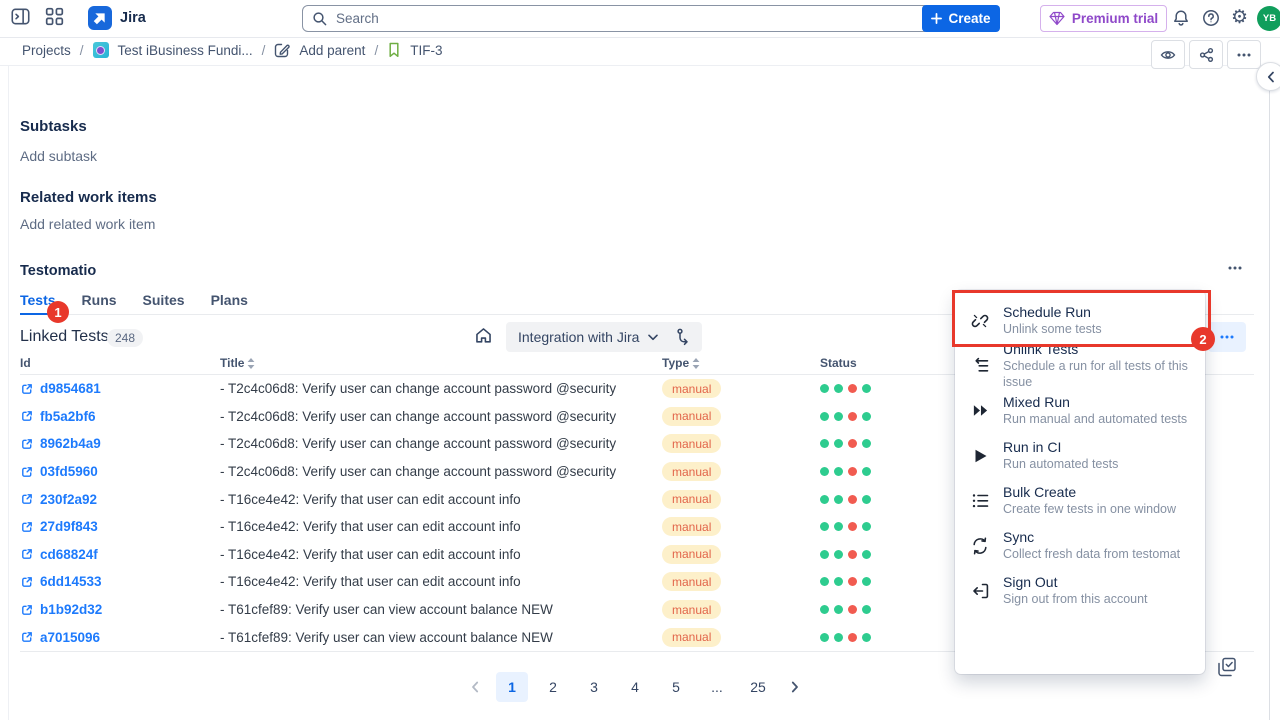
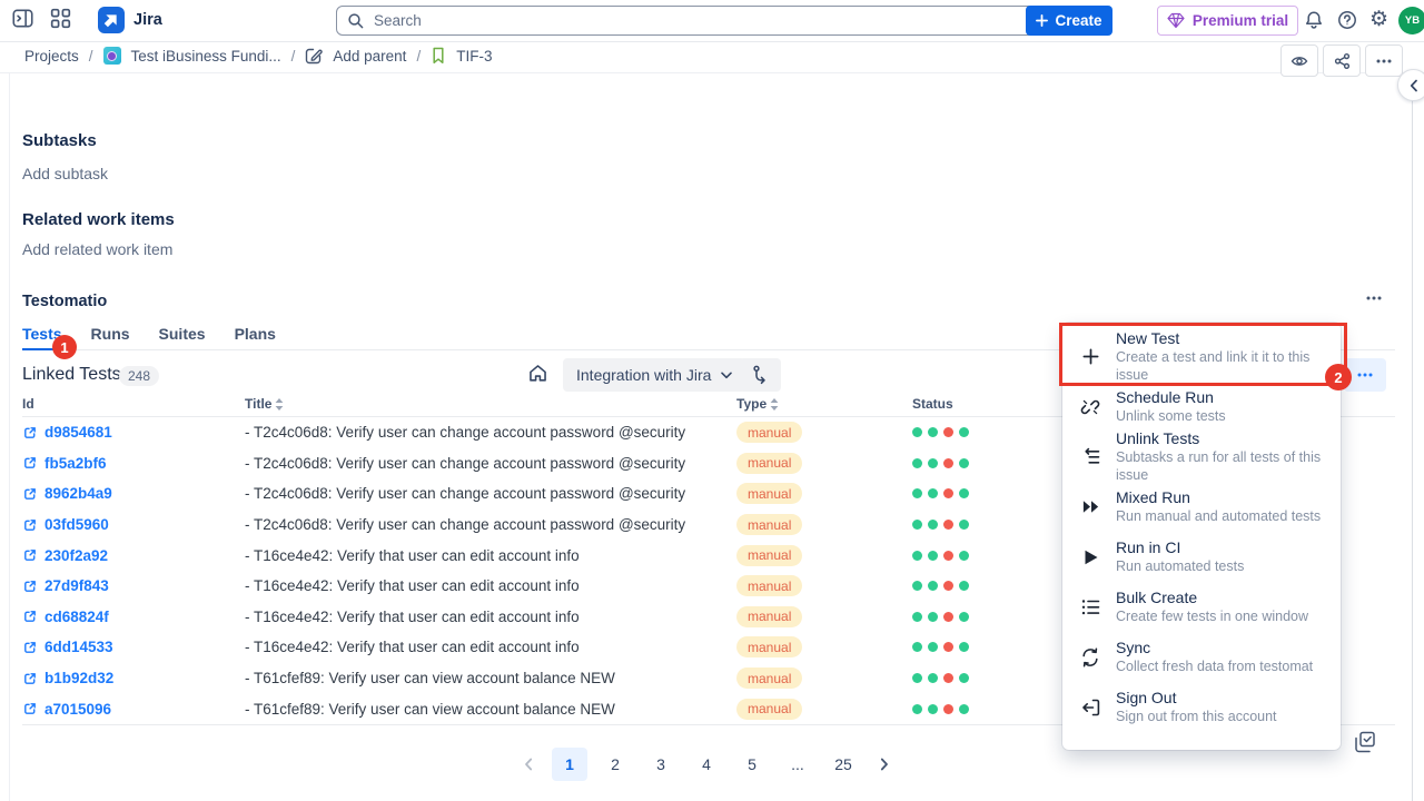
  Jira
  Search
  Create
  Premium trial
  ⚙
  YB
  Projects
  /
  Test iBusiness Fundi...
  /
  Add parent
  /
  TIF-3
  Subtasks
  Add subtask
  Related work items
  Add related work item
  Testomatio
  Tests
  Runs
  Suites
  Plans
  1
  Linked Tests
  248
  Integration with Jira
  Id
  Title
  Type
  Status
  d9854681
  - T2c4c06d8: Verify user can change account password @security
  manual
  fb5a2bf6
  - T2c4c06d8: Verify user can change account password @security
  manual
  8962b4a9
  - T2c4c06d8: Verify user can change account password @security
  manual
  03fd5960
  - T2c4c06d8: Verify user can change account password @security
  manual
  230f2a92
  - T16ce4e42: Verify that user can edit account info
  manual
  27d9f843
  - T16ce4e42: Verify that user can edit account info
  manual
  cd68824f
  - T16ce4e42: Verify that user can edit account info
  manual
  6dd14533
  - T16ce4e42: Verify that user can edit account info
  manual
  b1b92d32
  - T61cfef89: Verify user can view account balance NEW
  manual
  a7015096
  - T61cfef89: Verify user can view account balance NEW
  manual
  1
  2
  3
  4
  5
  ...
  25
+ New Test
+ Create a test and link it it to this issue
  Schedule Run
  Unlink some tests
  Unlink Tests
- Schedule a run for all tests of this issue
+ Subtasks a run for all tests of this issue
  Mixed Run
  Run manual and automated tests
  Run in CI
  Run automated tests
  Bulk Create
  Create few tests in one window
  Sync
  Collect fresh data from testomat
  Sign Out
  Sign out from this account
  2
